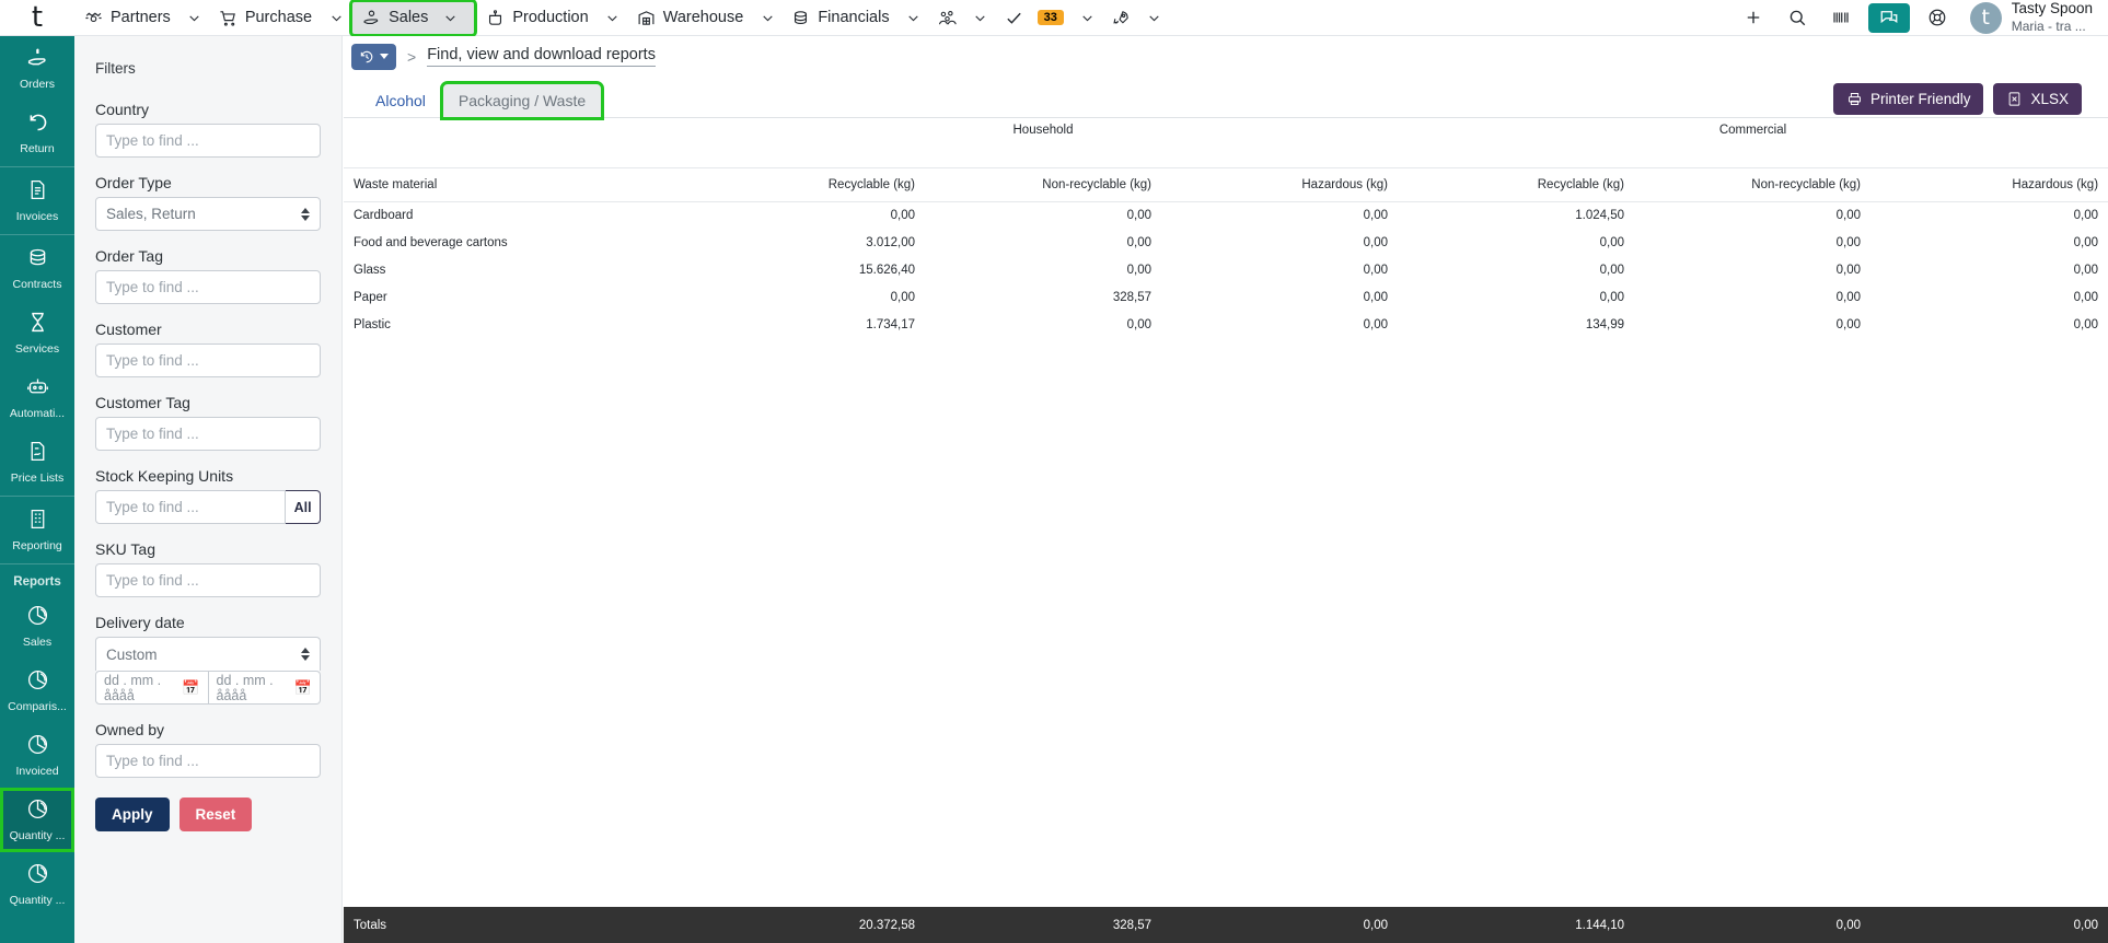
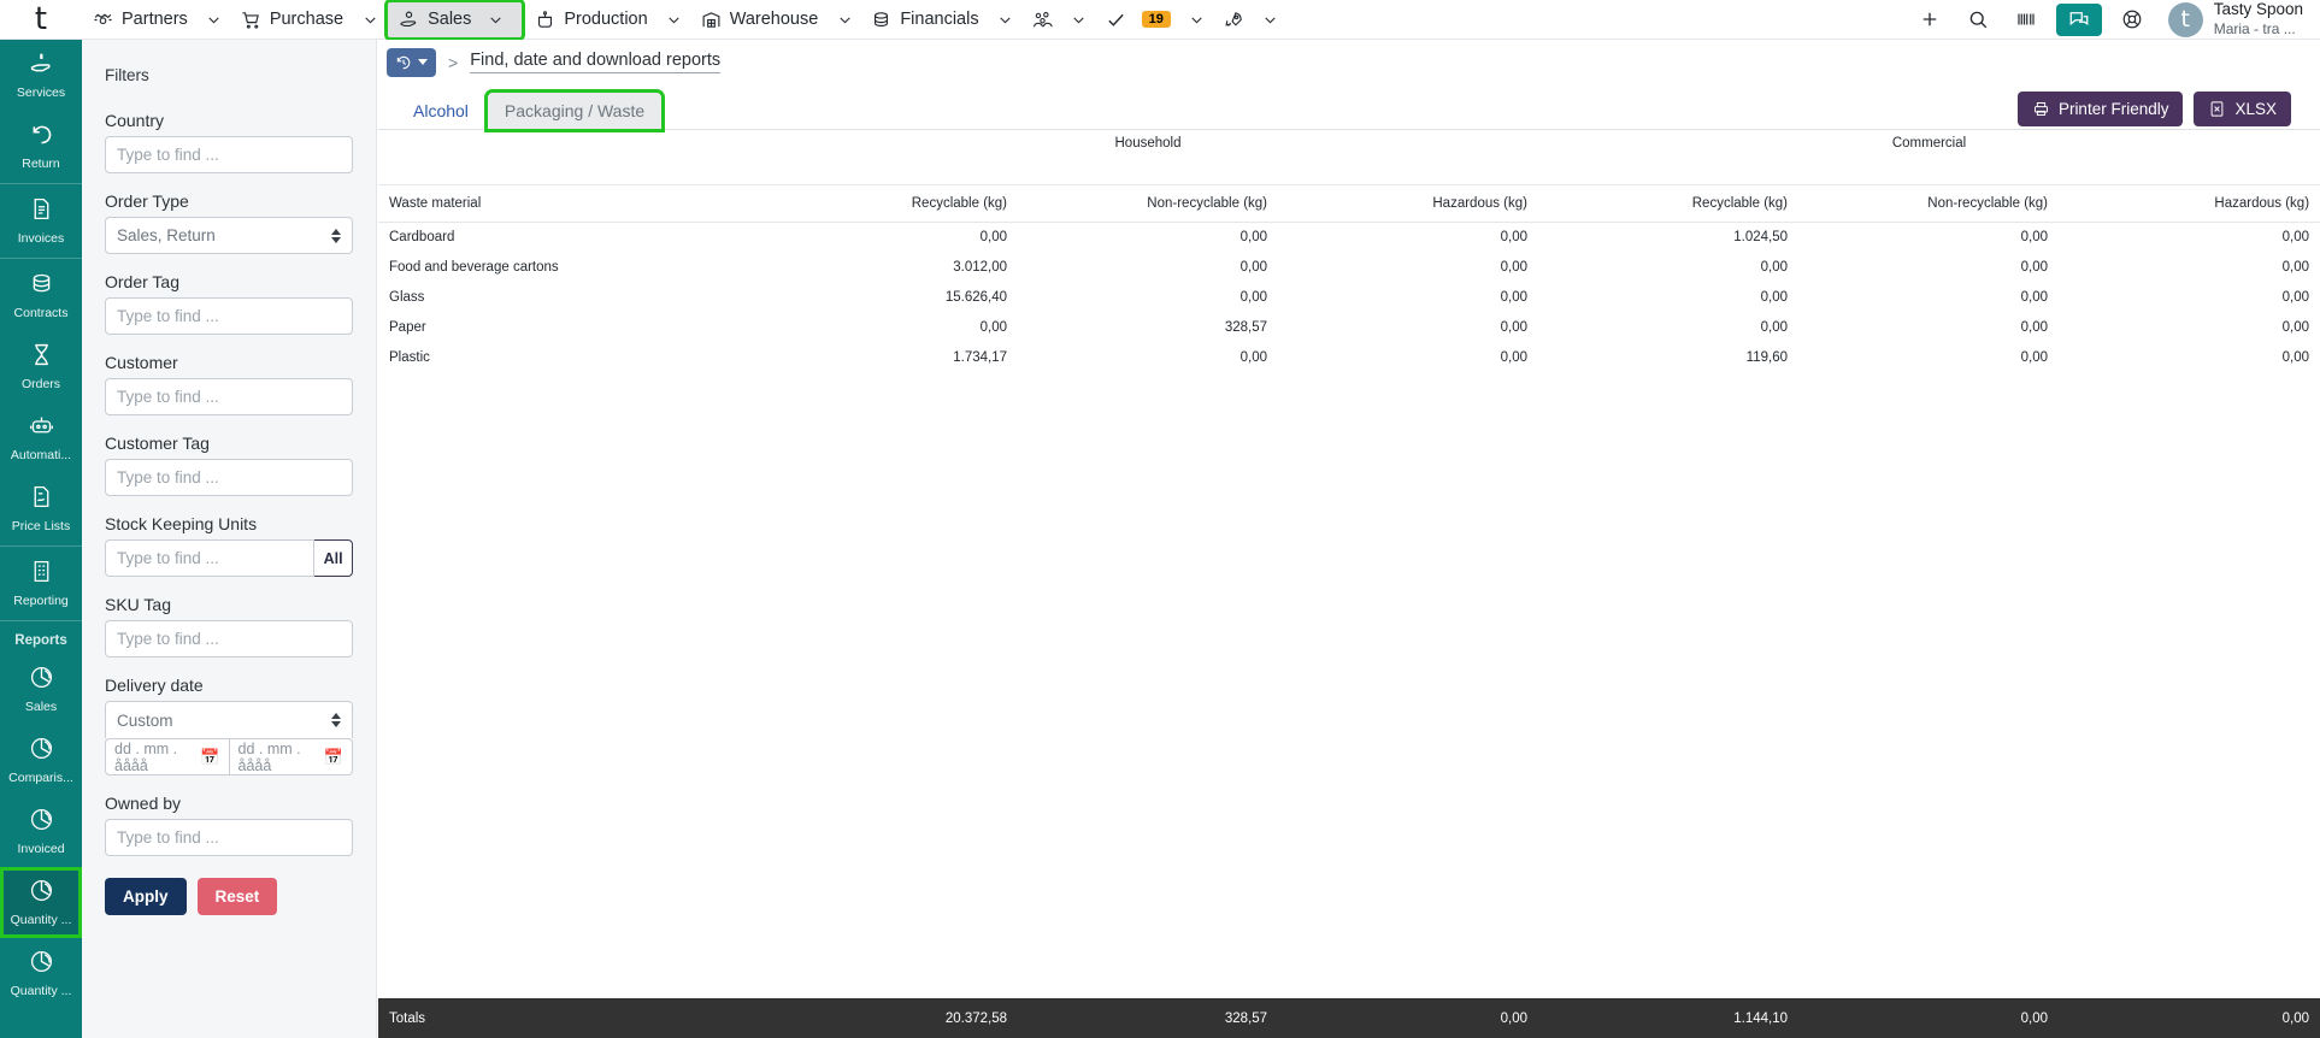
  t
  Partners
  Purchase
  Sales
  Production
  Warehouse
  Financials
- 33
+ 19
  t
  Tasty Spoon
  Maria - tra ...
- Orders
+ Services
  Return
  Invoices
  Contracts
- Services
+ Orders
  Automati...
  Price Lists
  Reporting
  Reports
  Sales
  Comparis...
  Invoiced
  Quantity ...
  Quantity ...
  Filters
  Country
  Type to find ...
  Order Type
  Sales, Return
  Order Tag
  Type to find ...
  Customer
  Type to find ...
  Customer Tag
  Type to find ...
  Stock Keeping Units
  Type to find ...
  All
  SKU Tag
  Type to find ...
  Delivery date
  Custom
  dd . mm . åååå
  📅
  dd . mm . åååå
  📅
  Owned by
  Type to find ...
  Apply
  Reset
  >
- Find, view and download reports
+ Find, date and download reports
  Alcohol
  Packaging / Waste
  Printer Friendly
  XLSX
  	Household	Commercial
  Waste material	Recyclable (kg)	Non-recyclable (kg)	Hazardous (kg)	Recyclable (kg)	Non-recyclable (kg)	Hazardous (kg)
  Cardboard	0,00	0,00	0,00	1.024,50	0,00	0,00
  Food and beverage cartons	3.012,00	0,00	0,00	0,00	0,00	0,00
  Glass	15.626,40	0,00	0,00	0,00	0,00	0,00
  Paper	0,00	328,57	0,00	0,00	0,00	0,00
- Plastic	1.734,17	0,00	0,00	134,99	0,00	0,00
+ Plastic	1.734,17	0,00	0,00	119,60	0,00	0,00
  Totals
  20.372,58
  328,57
  0,00
  1.144,10
  0,00
  0,00
